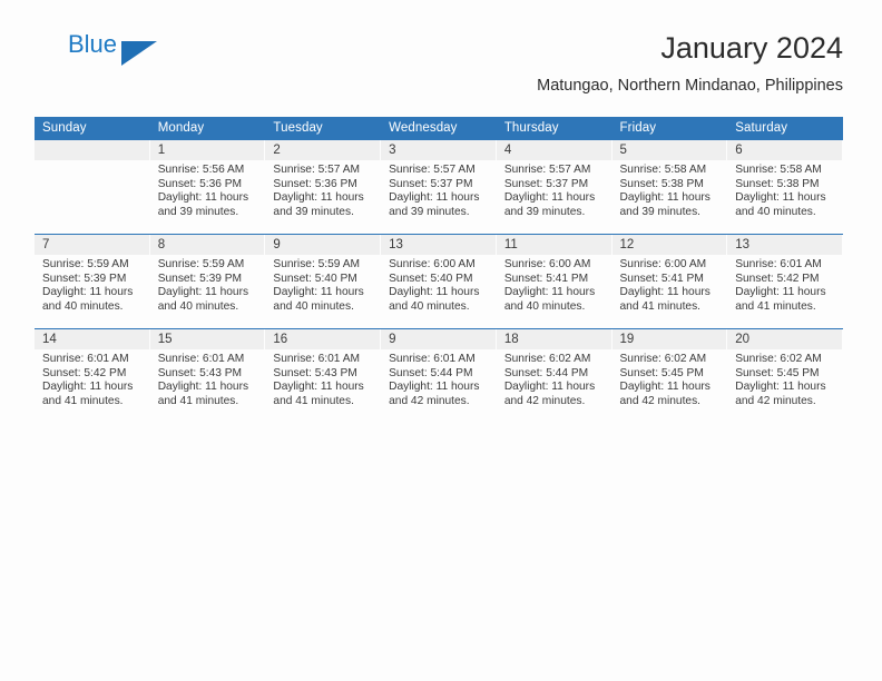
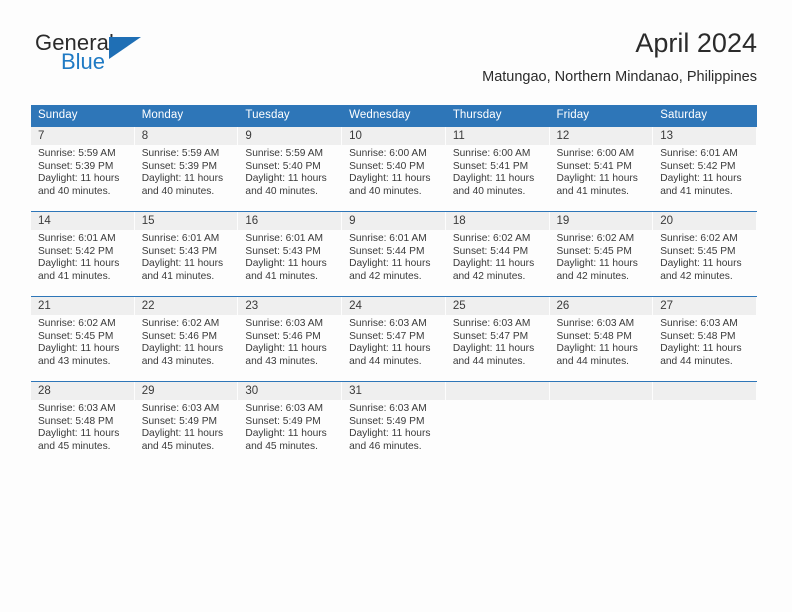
+ General
  Blue
- January 2024
+ April 2024
  Matungao, Northern Mindanao, Philippines
  Sunday	Monday	Tuesday	Wednesday	Thursday	Friday	Saturday
- 	1Sunrise: 5:56 AMSunset: 5:36 PMDaylight: 11 hours and 39 minutes.	2Sunrise: 5:57 AMSunset: 5:36 PMDaylight: 11 hours and 39 minutes.	3Sunrise: 5:57 AMSunset: 5:37 PMDaylight: 11 hours and 39 minutes.	4Sunrise: 5:57 AMSunset: 5:37 PMDaylight: 11 hours and 39 minutes.	5Sunrise: 5:58 AMSunset: 5:38 PMDaylight: 11 hours and 39 minutes.	6Sunrise: 5:58 AMSunset: 5:38 PMDaylight: 11 hours and 40 minutes.
- 7Sunrise: 5:59 AMSunset: 5:39 PMDaylight: 11 hours and 40 minutes.	8Sunrise: 5:59 AMSunset: 5:39 PMDaylight: 11 hours and 40 minutes.	9Sunrise: 5:59 AMSunset: 5:40 PMDaylight: 11 hours and 40 minutes.	13Sunrise: 6:00 AMSunset: 5:40 PMDaylight: 11 hours and 40 minutes.	11Sunrise: 6:00 AMSunset: 5:41 PMDaylight: 11 hours and 40 minutes.	12Sunrise: 6:00 AMSunset: 5:41 PMDaylight: 11 hours and 41 minutes.	13Sunrise: 6:01 AMSunset: 5:42 PMDaylight: 11 hours and 41 minutes.
+ 7Sunrise: 5:59 AMSunset: 5:39 PMDaylight: 11 hours and 40 minutes.	8Sunrise: 5:59 AMSunset: 5:39 PMDaylight: 11 hours and 40 minutes.	9Sunrise: 5:59 AMSunset: 5:40 PMDaylight: 11 hours and 40 minutes.	10Sunrise: 6:00 AMSunset: 5:40 PMDaylight: 11 hours and 40 minutes.	11Sunrise: 6:00 AMSunset: 5:41 PMDaylight: 11 hours and 40 minutes.	12Sunrise: 6:00 AMSunset: 5:41 PMDaylight: 11 hours and 41 minutes.	13Sunrise: 6:01 AMSunset: 5:42 PMDaylight: 11 hours and 41 minutes.
  14Sunrise: 6:01 AMSunset: 5:42 PMDaylight: 11 hours and 41 minutes.	15Sunrise: 6:01 AMSunset: 5:43 PMDaylight: 11 hours and 41 minutes.	16Sunrise: 6:01 AMSunset: 5:43 PMDaylight: 11 hours and 41 minutes.	9Sunrise: 6:01 AMSunset: 5:44 PMDaylight: 11 hours and 42 minutes.	18Sunrise: 6:02 AMSunset: 5:44 PMDaylight: 11 hours and 42 minutes.	19Sunrise: 6:02 AMSunset: 5:45 PMDaylight: 11 hours and 42 minutes.	20Sunrise: 6:02 AMSunset: 5:45 PMDaylight: 11 hours and 42 minutes.
+ 21Sunrise: 6:02 AMSunset: 5:45 PMDaylight: 11 hours and 43 minutes.	22Sunrise: 6:02 AMSunset: 5:46 PMDaylight: 11 hours and 43 minutes.	23Sunrise: 6:03 AMSunset: 5:46 PMDaylight: 11 hours and 43 minutes.	24Sunrise: 6:03 AMSunset: 5:47 PMDaylight: 11 hours and 44 minutes.	25Sunrise: 6:03 AMSunset: 5:47 PMDaylight: 11 hours and 44 minutes.	26Sunrise: 6:03 AMSunset: 5:48 PMDaylight: 11 hours and 44 minutes.	27Sunrise: 6:03 AMSunset: 5:48 PMDaylight: 11 hours and 44 minutes.
+ 28Sunrise: 6:03 AMSunset: 5:48 PMDaylight: 11 hours and 45 minutes.	29Sunrise: 6:03 AMSunset: 5:49 PMDaylight: 11 hours and 45 minutes.	30Sunrise: 6:03 AMSunset: 5:49 PMDaylight: 11 hours and 45 minutes.	31Sunrise: 6:03 AMSunset: 5:49 PMDaylight: 11 hours and 46 minutes.
